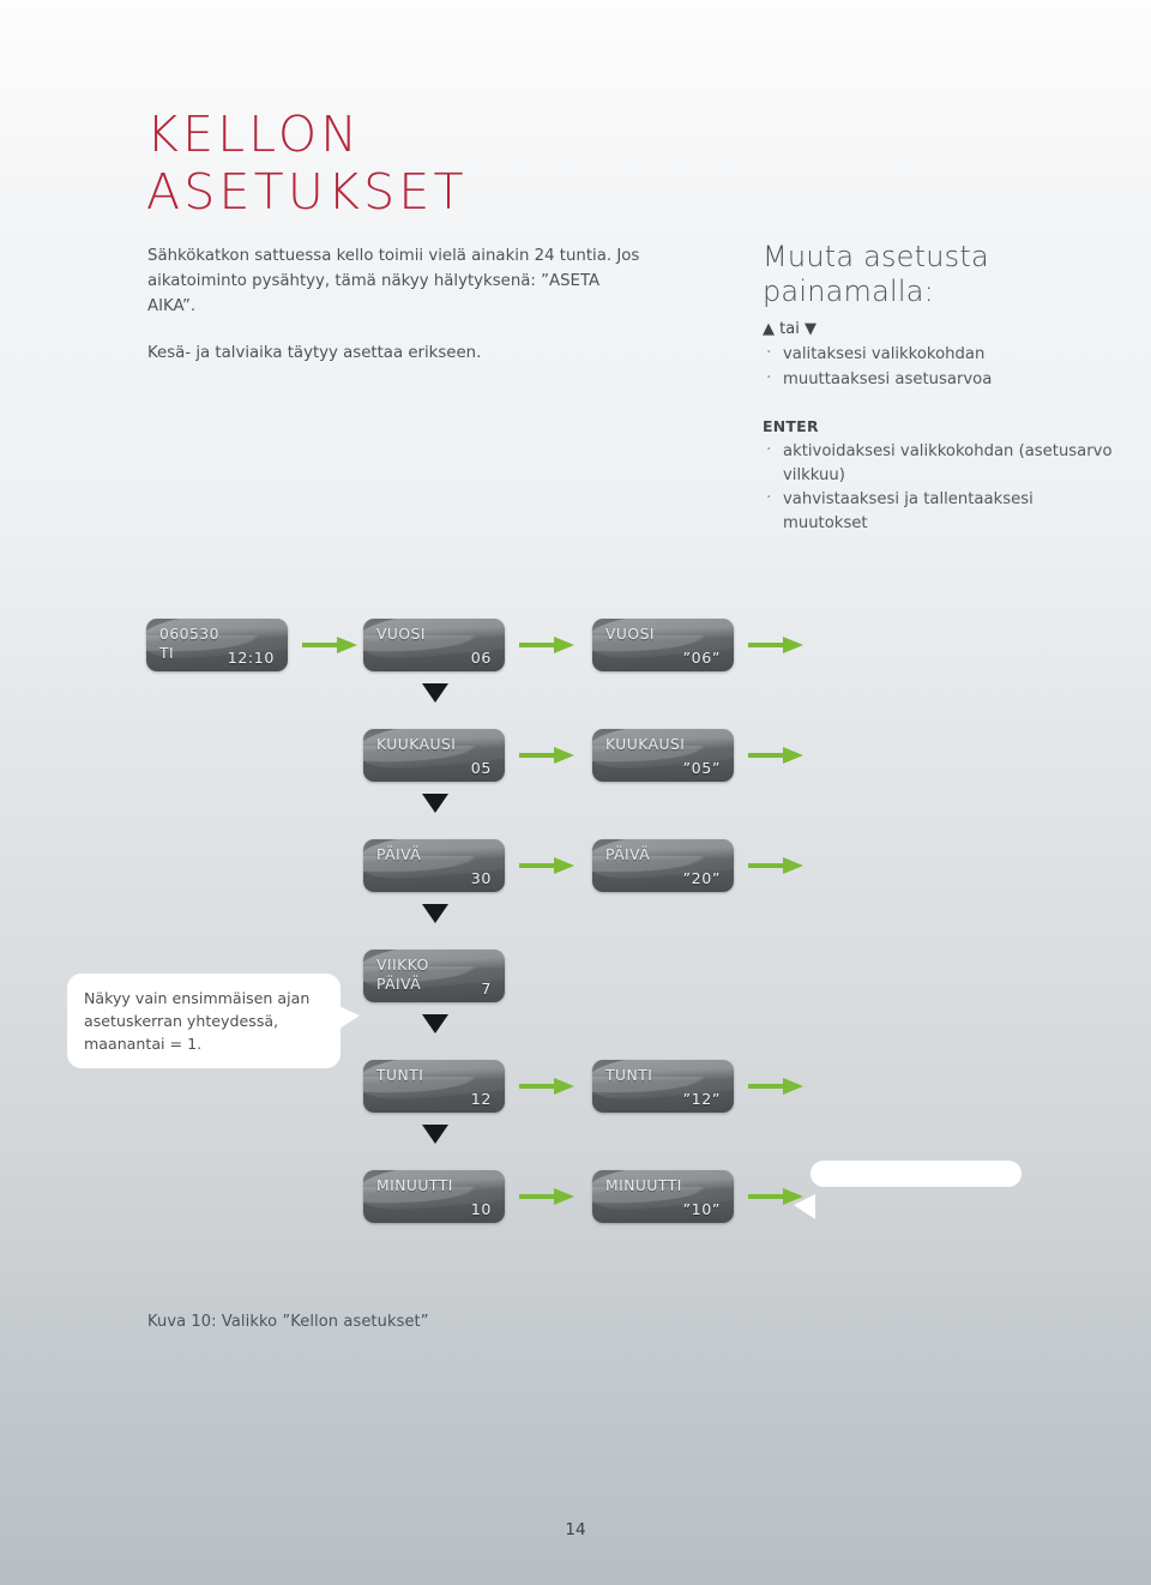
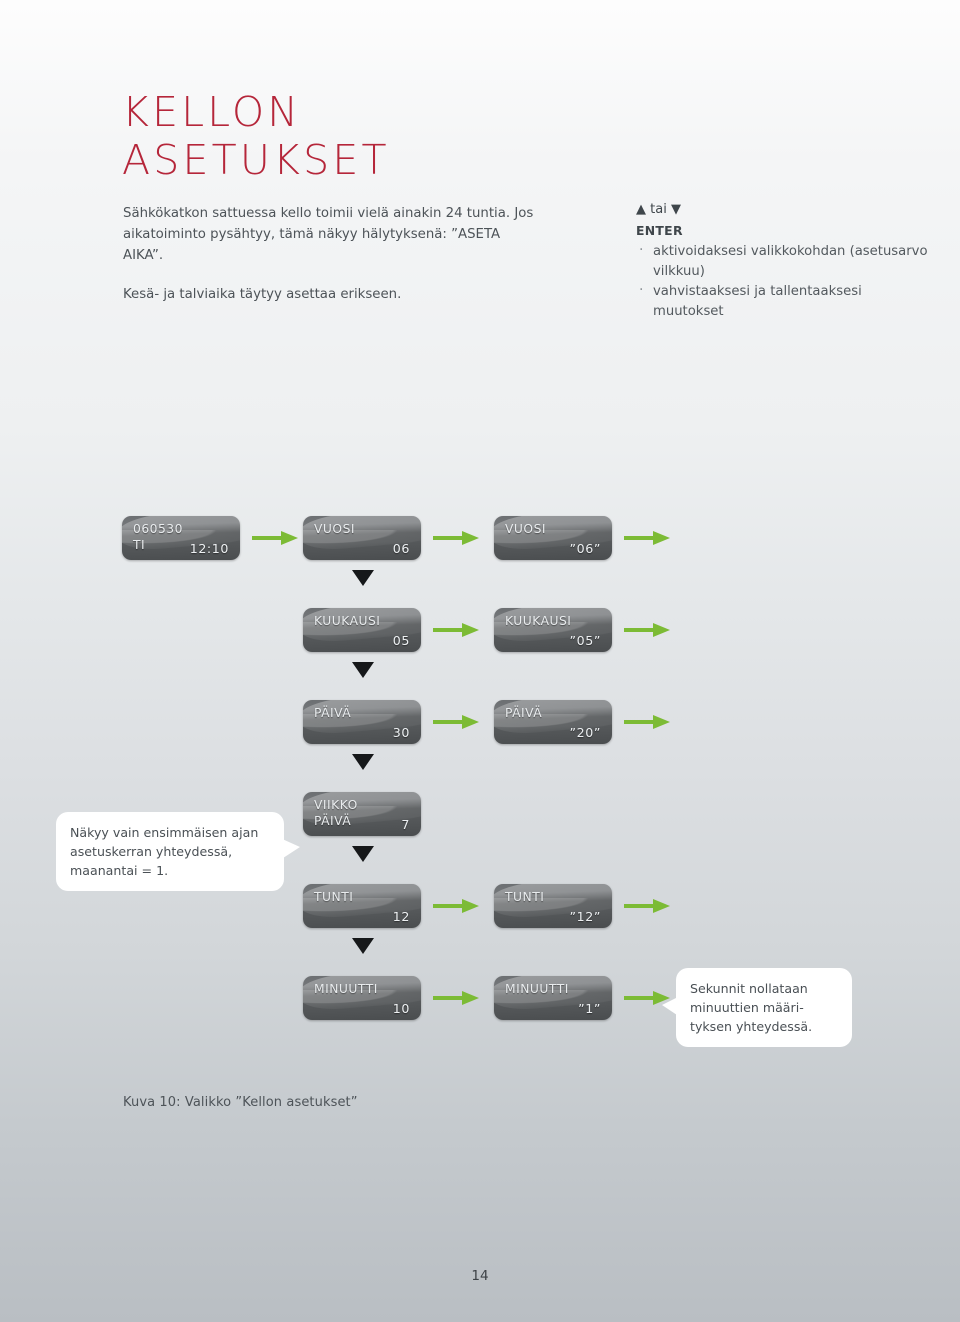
  KELLON
  ASETUKSET
  Sähkökatkon sattuessa kello toimii vielä ainakin 24 tuntia. Jos aikatoiminto pysähtyy, tämä näkyy hälytyksenä: ”ASETA AIKA”.
  Kesä- ja talviaika täytyy asettaa erikseen.
- Muuta asetusta
- painamalla:
  ▲ tai ▼
- valitaksesi valikkokohdan
- muuttaaksesi asetusarvoa
  ENTER
  aktivoidaksesi valikkokohdan (asetusarvo vilkkuu)
  vahvistaaksesi ja tallentaaksesi muutokset
  060530
  TI
  12:10
  VUOSI
  06
  VUOSI
  ”06”
  KUUKAUSI
  05
  KUUKAUSI
  ”05”
  PÄIVÄ
  30
  PÄIVÄ
  ”20”
  VIIKKO
  PÄIVÄ
  7
  TUNTI
  12
  TUNTI
  ”12”
  MINUUTTI
  10
  MINUUTTI
- ”10”
+ ”1”
  Näkyy vain ensimmäisen ajan asetuskerran yhteydessä, maanantai = 1.
+ Sekunnit nollataan minuuttien määri-
+ tyksen yhteydessä.
  Kuva 10: Valikko ”Kellon asetukset”
  14
